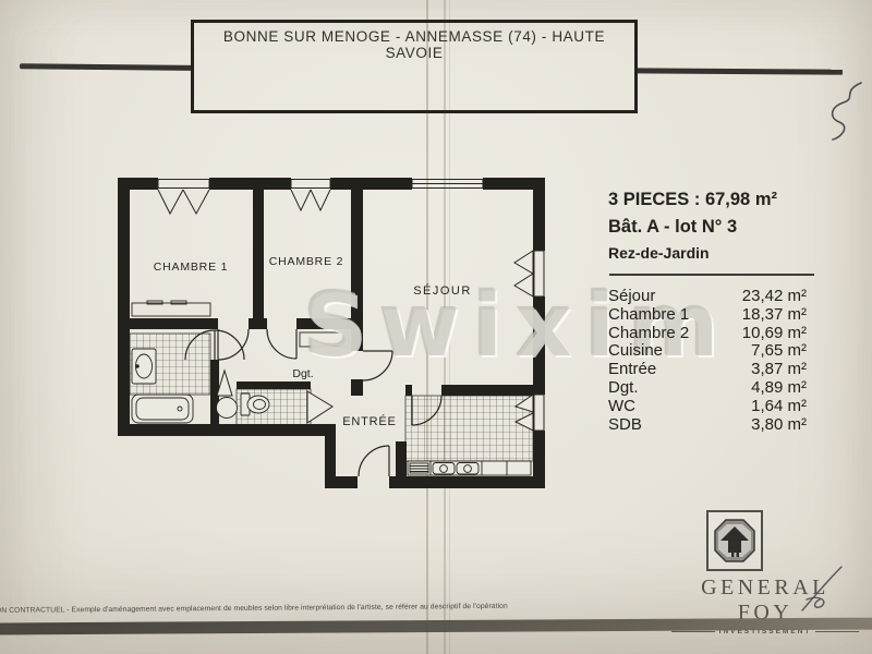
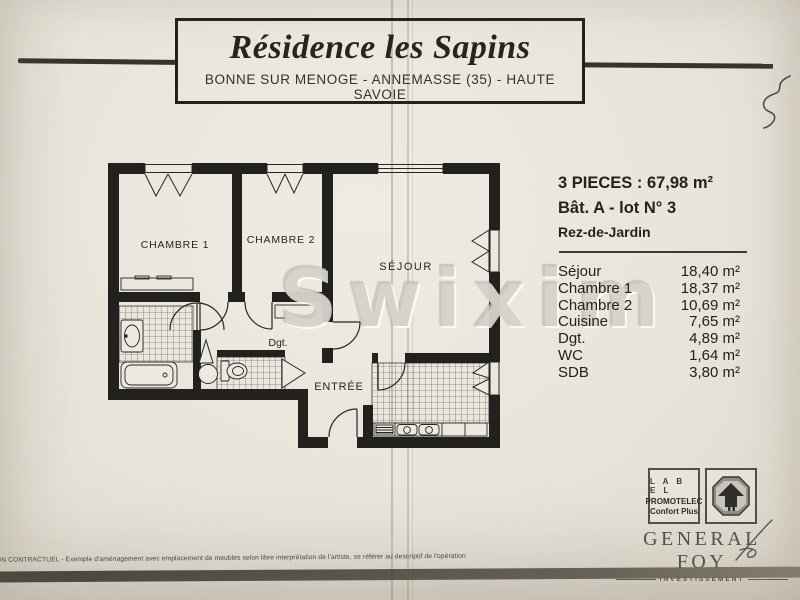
+ Résidence les Sapins
- BONNE SUR MENOGE - ANNEMASSE (74) - HAUTE SAVOIE
+ BONNE SUR MENOGE - ANNEMASSE (35) - HAUTE SAVOIE
  CHAMBRE 1
  CHAMBRE 2
  SÉJOUR
  Dgt.
  ENTRÉE
  Swixim
  3 PIECES : 67,98 m²
  Bât. A - lot N° 3
  Rez-de-Jardin
  Séjour
- 23,42 m²
+ 18,40 m²
  Chambre 1
  18,37 m²
  Chambre 2
  10,69 m²
  Cuisine
  7,65 m²
- Entrée
- 3,87 m²
  Dgt.
  4,89 m²
  WC
  1,64 m²
  SDB
  3,80 m²
+ L A B E L
+ PROMOTELEC
+ Confort Plus
  GENERAL FOY
  N CONTRACTUEL - Exemple d'aménagement avec emplacement de meubles selon libre interprétation de l'artiste, se référer au descrip
